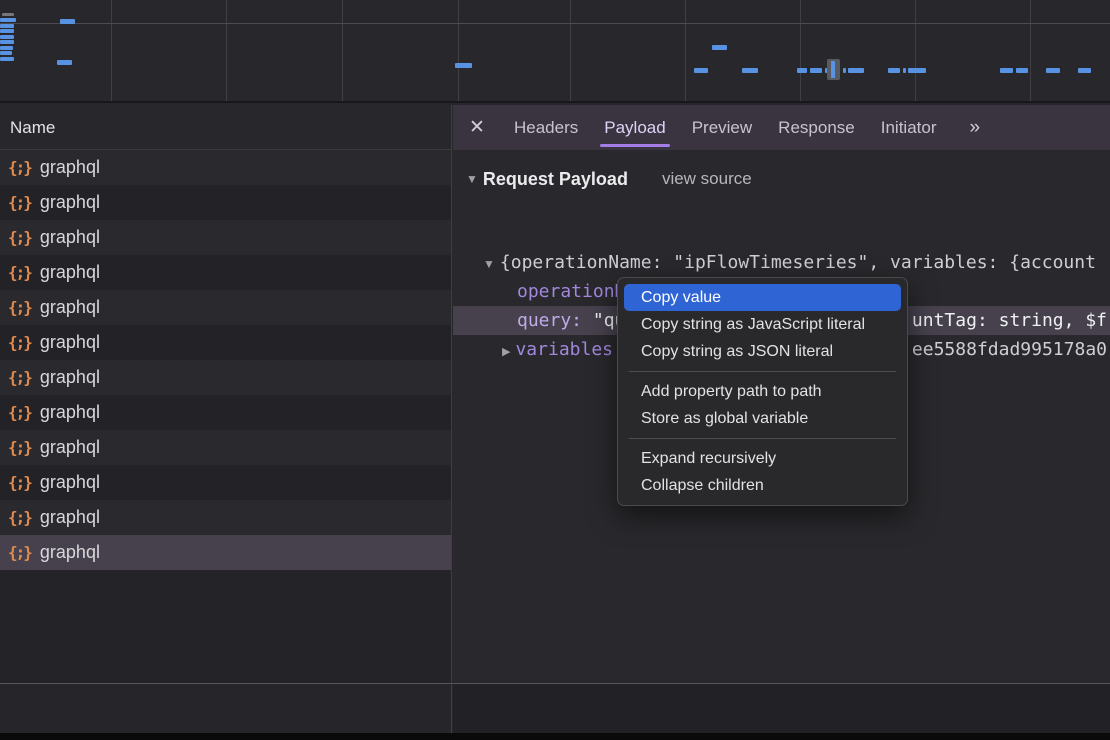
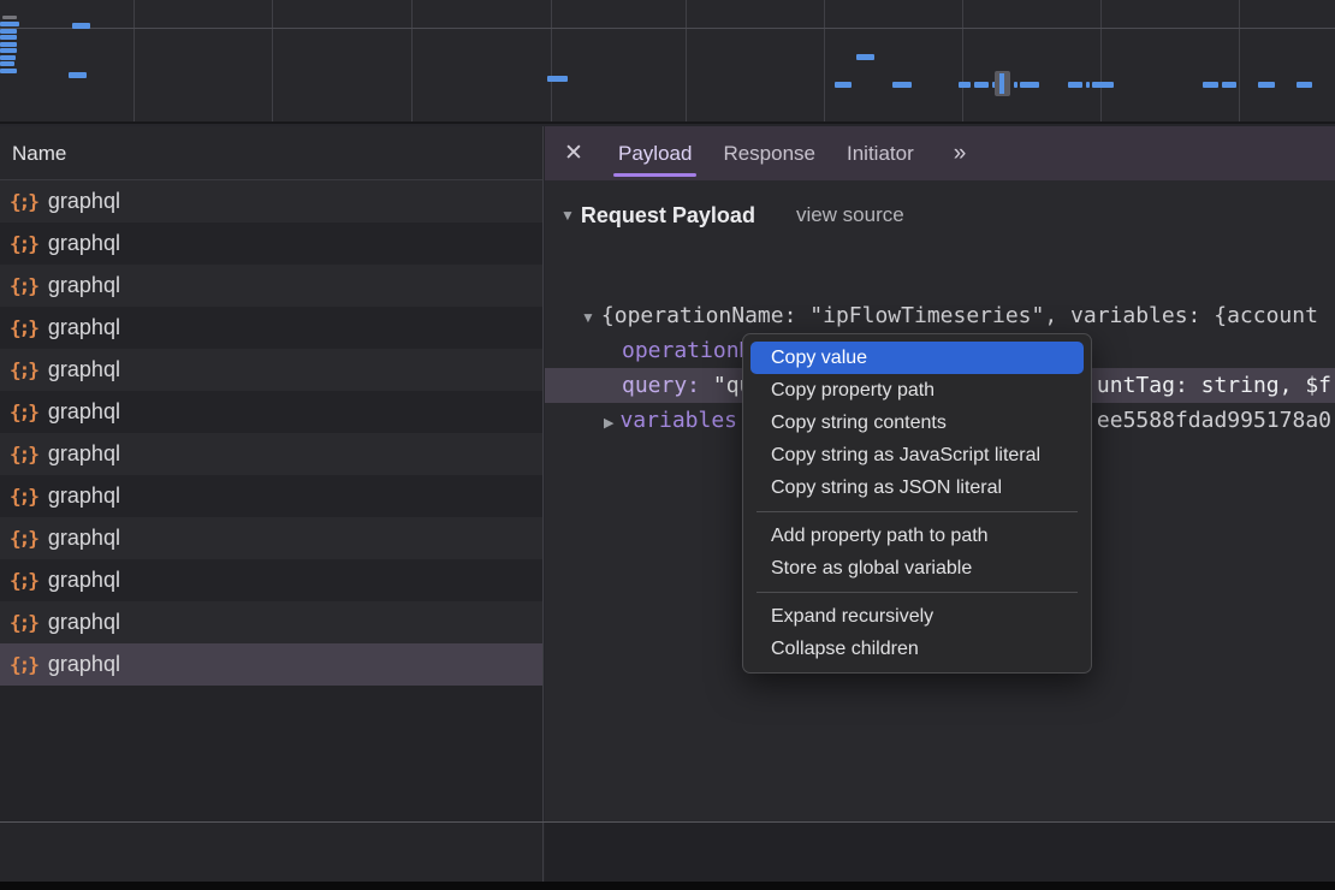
  Name
  {;}
  graphql
  {;}
  graphql
  {;}
  graphql
  {;}
  graphql
  {;}
  graphql
  {;}
  graphql
  {;}
  graphql
  {;}
  graphql
  {;}
  graphql
  {;}
  graphql
  {;}
  graphql
  {;}
  graphql
  ✕
- Headers
  Payload
- Preview
  Response
  Initiator
  »
  ▼
  Request Payload
  view source
  ▼ {operationName: "ipFlowTimeseries", variables: {account
  query: "q
  untTag: string, $f
  ▶ variables
  ee5588fdad995178a0
  Copy value
+ Copy property path
+ Copy string contents
  Copy string as JavaScript literal
  Copy string as JSON literal
  Add property path to path
  Store as global variable
  Expand recursively
  Collapse children
